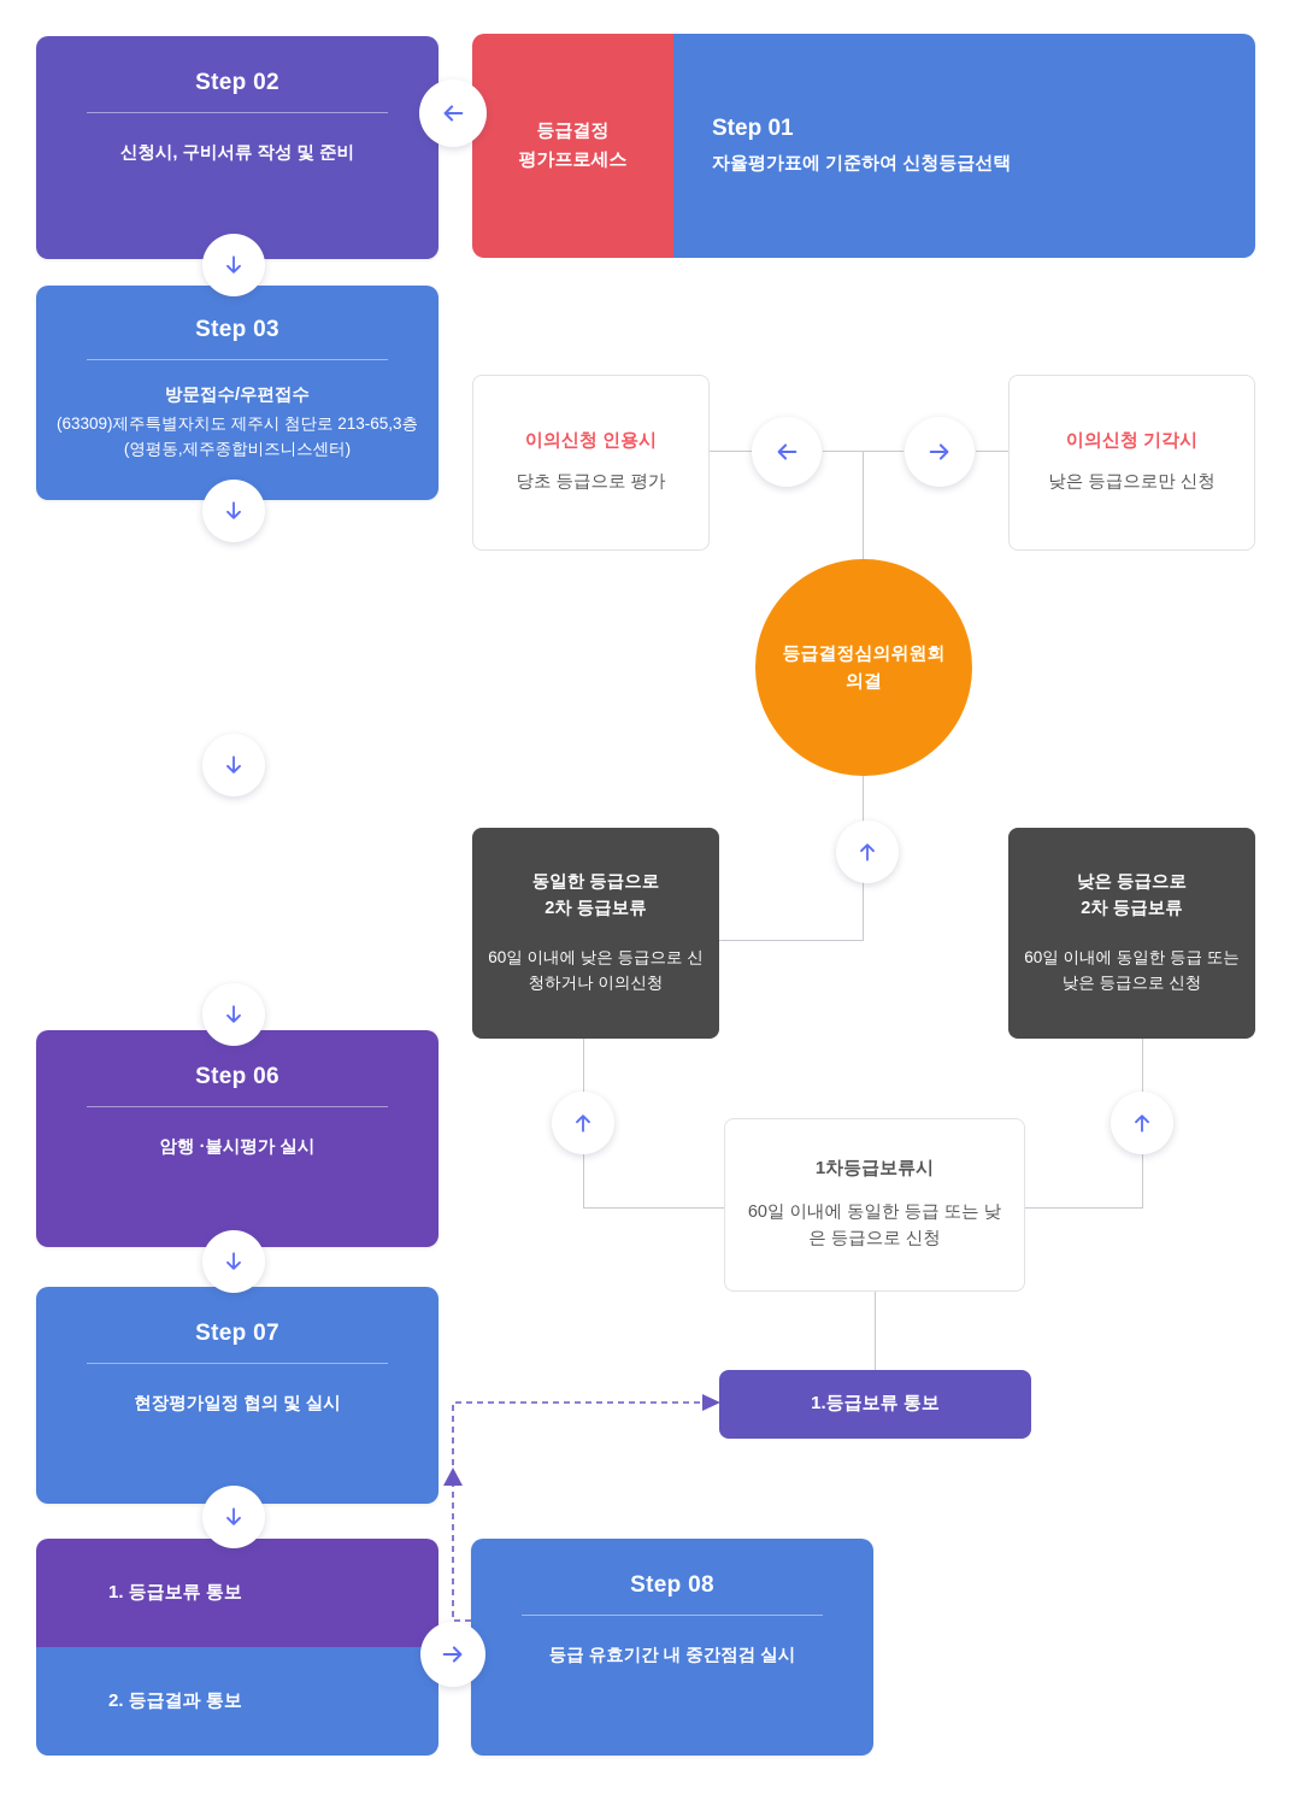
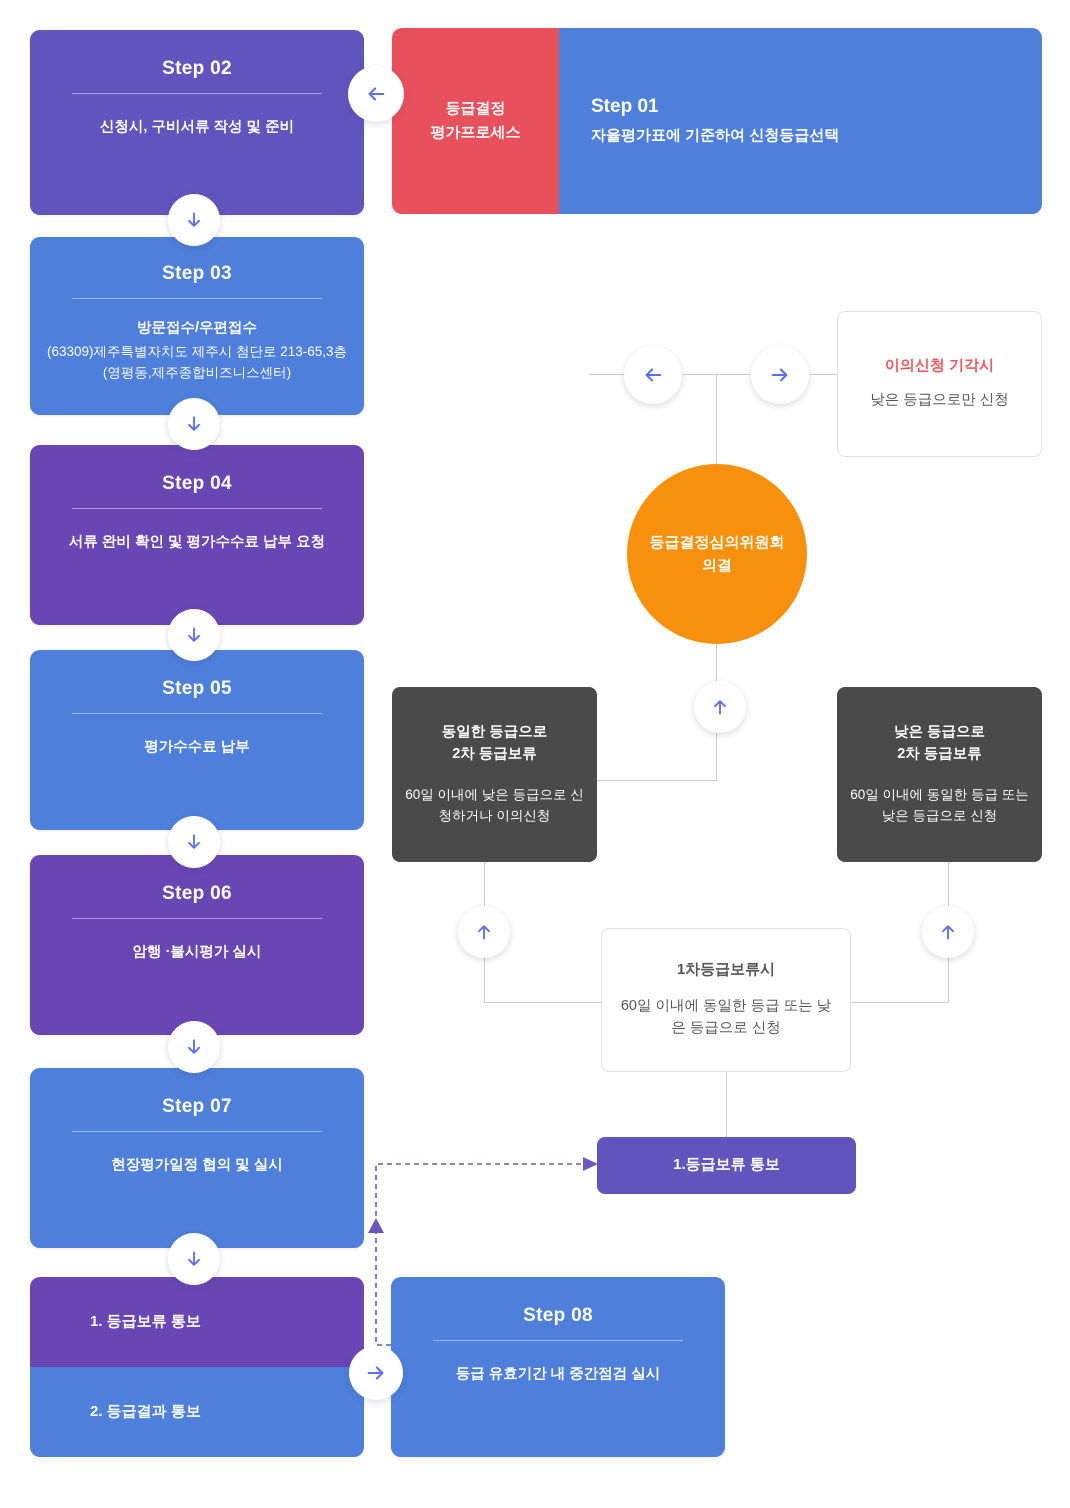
  등급결정
  평가프로세스
  Step 01
  자율평가표에 기준하여 신청등급선택
  Step 02
  신청시, 구비서류 작성 및 준비
  Step 03
  방문접수/우편접수
  (63309)제주특별자치도 제주시 첨단로 213-65,3층(영평동,제주종합비즈니스센터)
+ Step 04
+ 서류 완비 확인 및 평가수수료 납부 요청
+ Step 05
+ 평가수수료 납부
  Step 06
  암행 ·불시평가 실시
  Step 07
  현장평가일정 협의 및 실시
  1. 등급보류 통보
  2. 등급결과 통보
  Step 08
  등급 유효기간 내 중간점검 실시
- 이의신청 인용시
- 당초 등급으로 평가
  이의신청 기각시
  낮은 등급으로만 신청
  등급결정심의위원회
  의결
  동일한 등급으로
  2차 등급보류
  60일 이내에 낮은 등급으로 신청하거나 이의신청
  낮은 등급으로
  2차 등급보류
  60일 이내에 동일한 등급 또는 낮은 등급으로 신청
  1차등급보류시
  60일 이내에 동일한 등급 또는 낮은 등급으로 신청
  1.등급보류 통보
